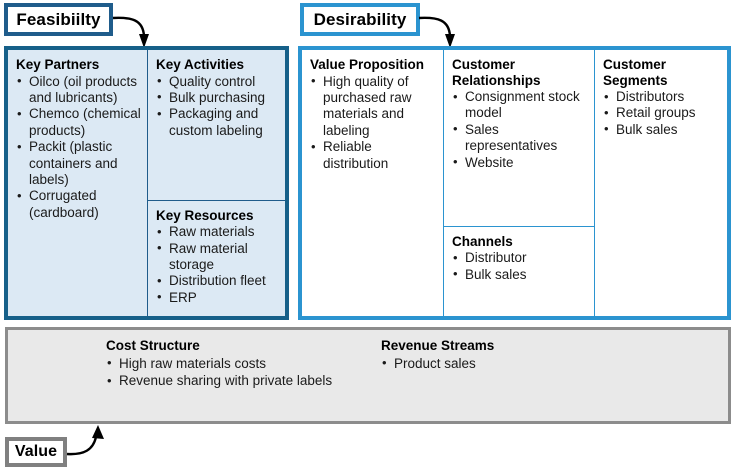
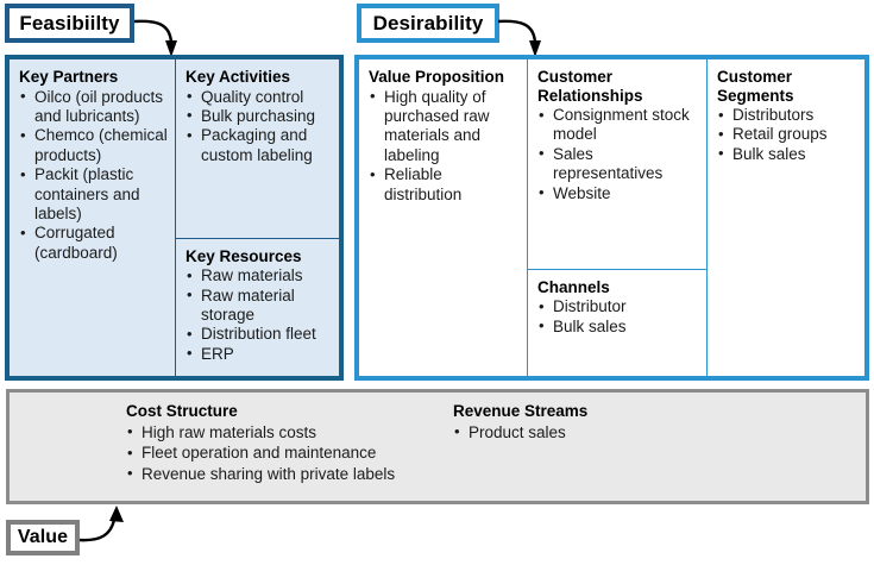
  Feasibiilty
  Desirability
  Value
  Key Partners
  Oilco (oil products and lubricants)
  Chemco (chemical products)
  Packit (plastic containers and labels)
  Corrugated (cardboard)
  Key Activities
  Quality control
  Bulk purchasing
  Packaging and custom labeling
  Key Resources
  Raw materials
  Raw material storage
  Distribution fleet
  ERP
  Value Proposition
  High quality of purchased raw materials and labeling
  Reliable distribution
  Customer Relationships
  Consignment stock model
  Sales representatives
  Website
  Channels
  Distributor
  Bulk sales
  Customer Segments
  Distributors
  Retail groups
  Bulk sales
  Cost Structure
  High raw materials costs
+ Fleet operation and maintenance
  Revenue sharing with private labels
  Revenue Streams
  Product sales
